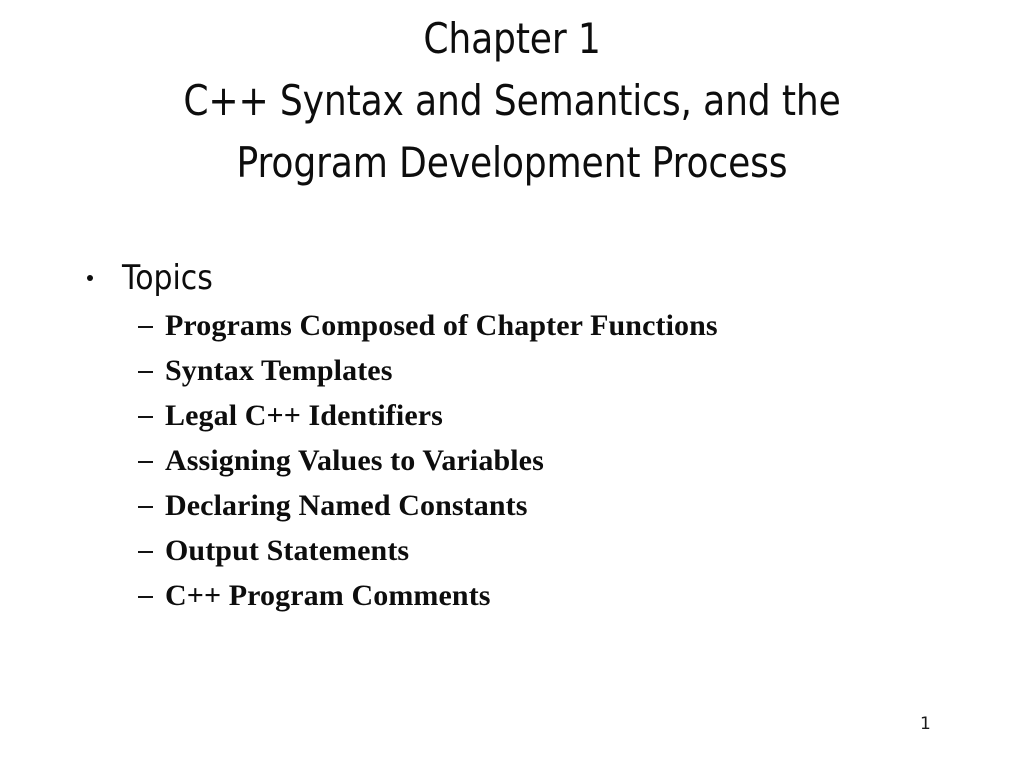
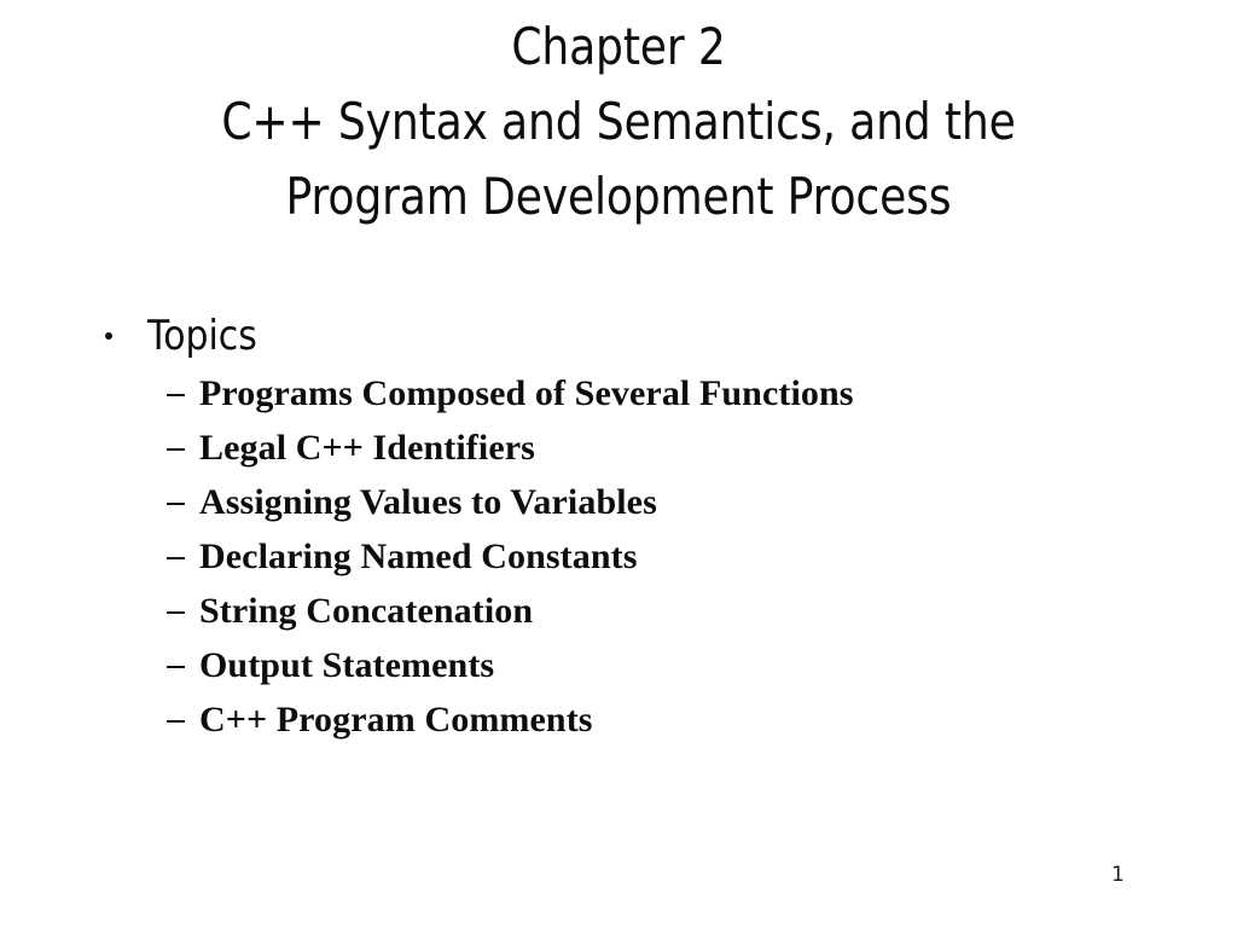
- Chapter 1
+ Chapter 2
  C++ Syntax and Semantics, and the
  Program Development Process
  Topics
- Programs Composed of Chapter Functions
+ Programs Composed of Several Functions
- Syntax Templates
  Legal C++ Identifiers
  Assigning Values to Variables
  Declaring Named Constants
+ String Concatenation
  Output Statements
  C++ Program Comments
  1
